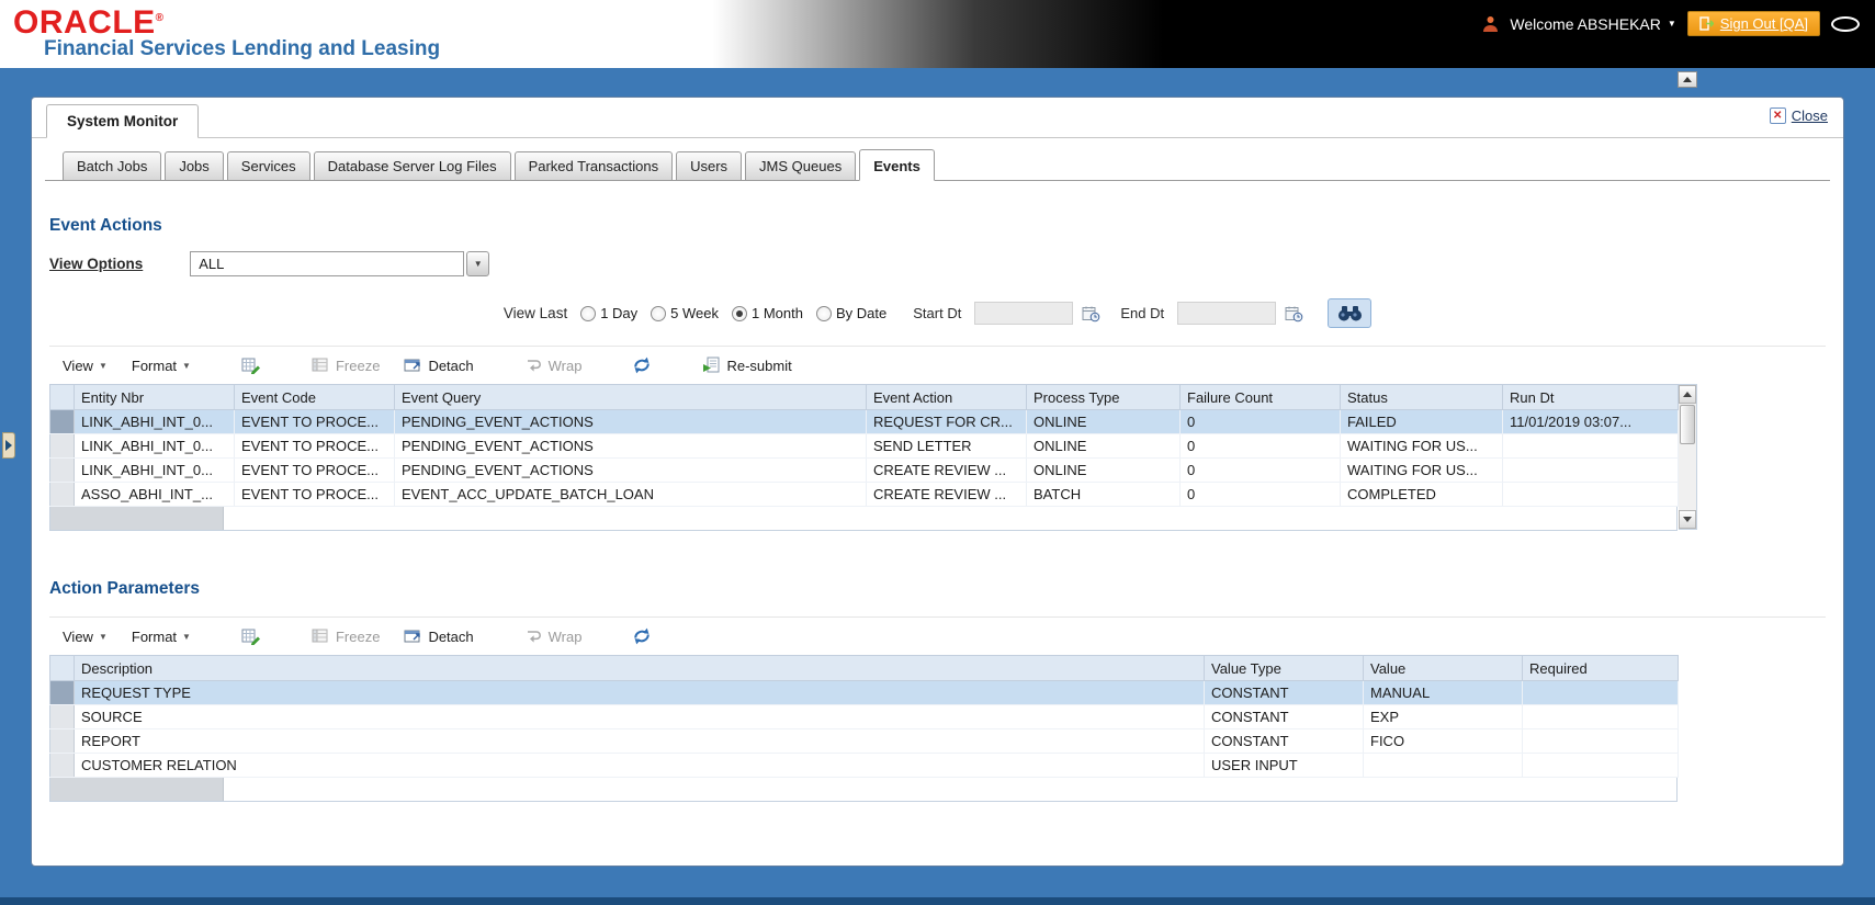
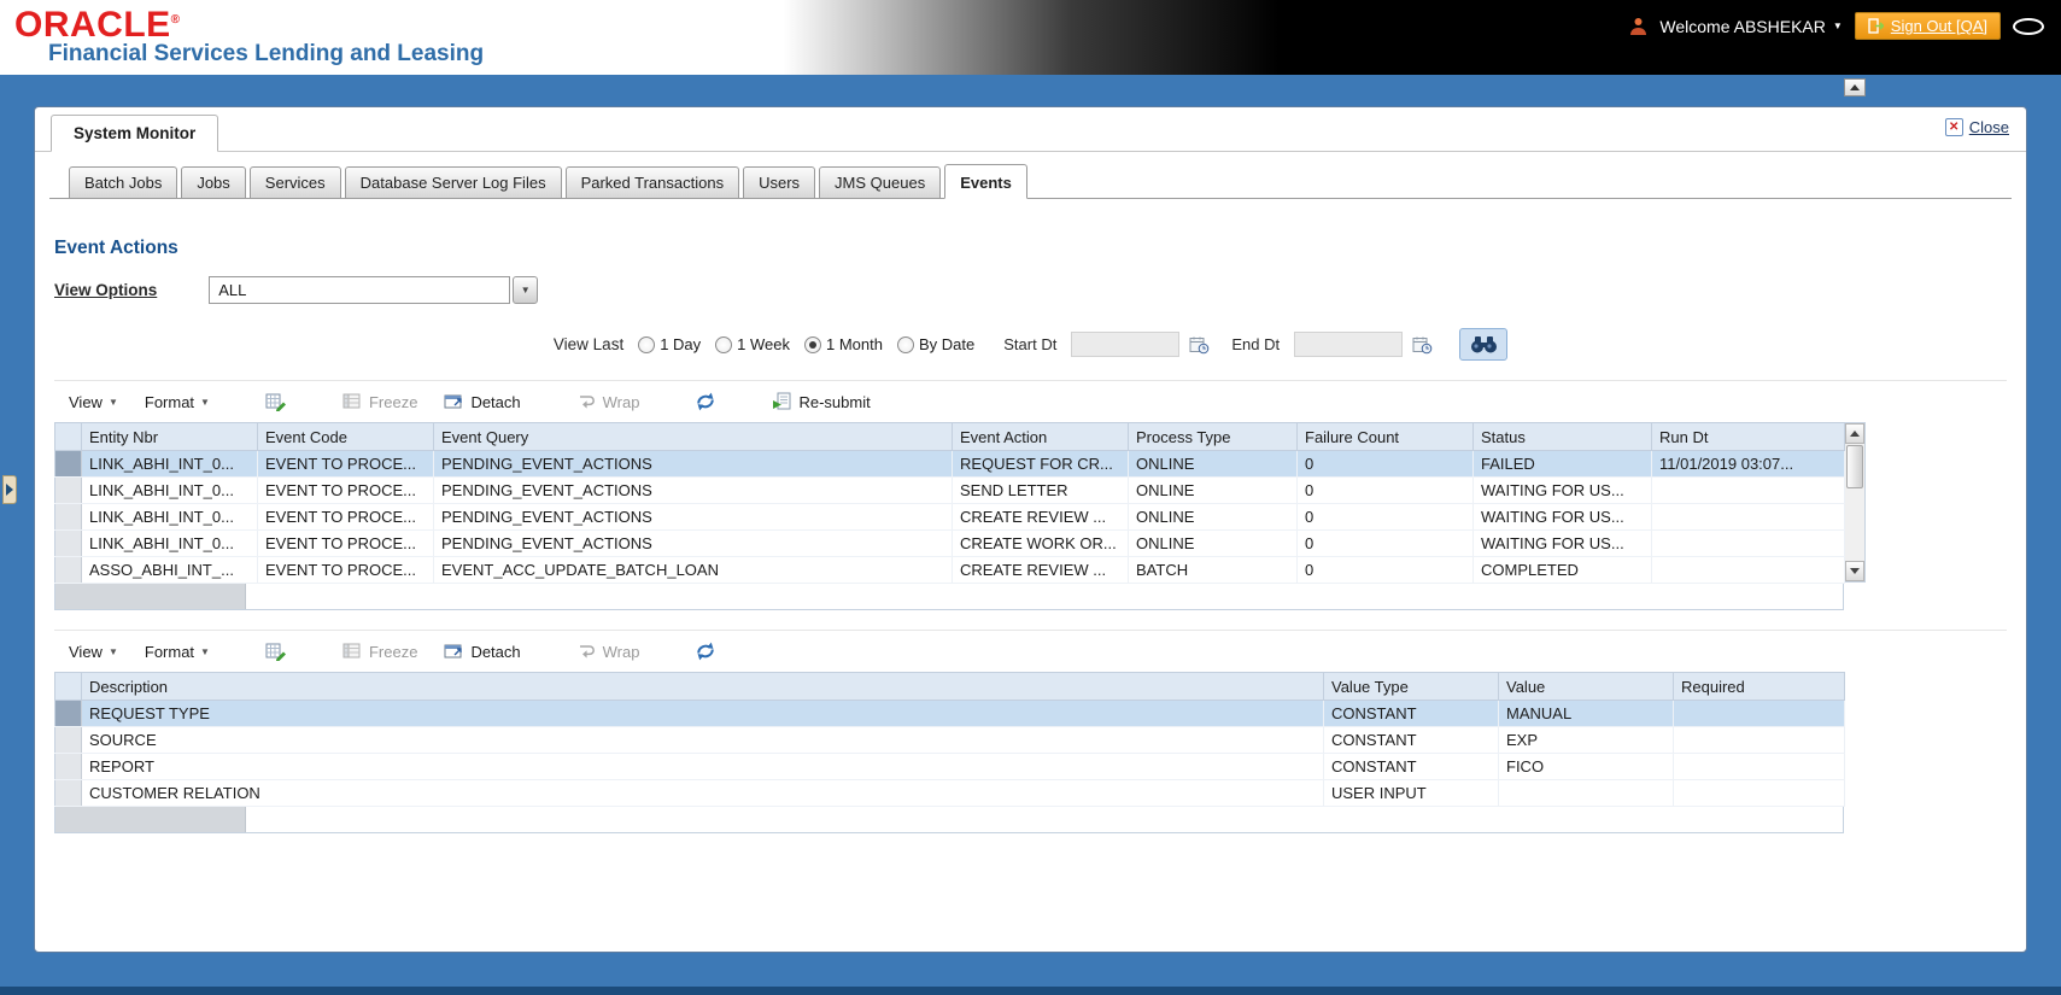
  ORACLE®
  Financial Services Lending and Leasing
  Welcome ABSHEKAR
  ▼
  Sign Out [QA]
  System Monitor
  ✕
  Close
  Batch Jobs
  Jobs
  Services
  Database Server Log Files
  Parked Transactions
  Users
  JMS Queues
  Events
  Event Actions
  View Options
  ALL
  ▼
  View Last
  1 Day
- 5 Week
+ 1 Week
  1 Month
  By Date
  Start Dt
  End Dt
  View
  ▼
  Format
  ▼
  Freeze
  Detach
  Wrap
  Re-submit
  	Entity Nbr	Event Code	Event Query	Event Action	Process Type	Failure Count	Status	Run Dt
  	LINK_ABHI_INT_0...	EVENT TO PROCE...	PENDING_EVENT_ACTIONS	REQUEST FOR CR...	ONLINE	0	FAILED	11/01/2019 03:07...
  	LINK_ABHI_INT_0...	EVENT TO PROCE...	PENDING_EVENT_ACTIONS	SEND LETTER	ONLINE	0	WAITING FOR US...
  	LINK_ABHI_INT_0...	EVENT TO PROCE...	PENDING_EVENT_ACTIONS	CREATE REVIEW ...	ONLINE	0	WAITING FOR US...
+ 	LINK_ABHI_INT_0...	EVENT TO PROCE...	PENDING_EVENT_ACTIONS	CREATE WORK OR...	ONLINE	0	WAITING FOR US...
  	ASSO_ABHI_INT_...	EVENT TO PROCE...	EVENT_ACC_UPDATE_BATCH_LOAN	CREATE REVIEW ...	BATCH	0	COMPLETED
- Action Parameters
  View
  ▼
  Format
  ▼
  Freeze
  Detach
  Wrap
  	Description	Value Type	Value	Required
  	REQUEST TYPE	CONSTANT	MANUAL
  	SOURCE	CONSTANT	EXP
  	REPORT	CONSTANT	FICO
  	CUSTOMER RELATION	USER INPUT
